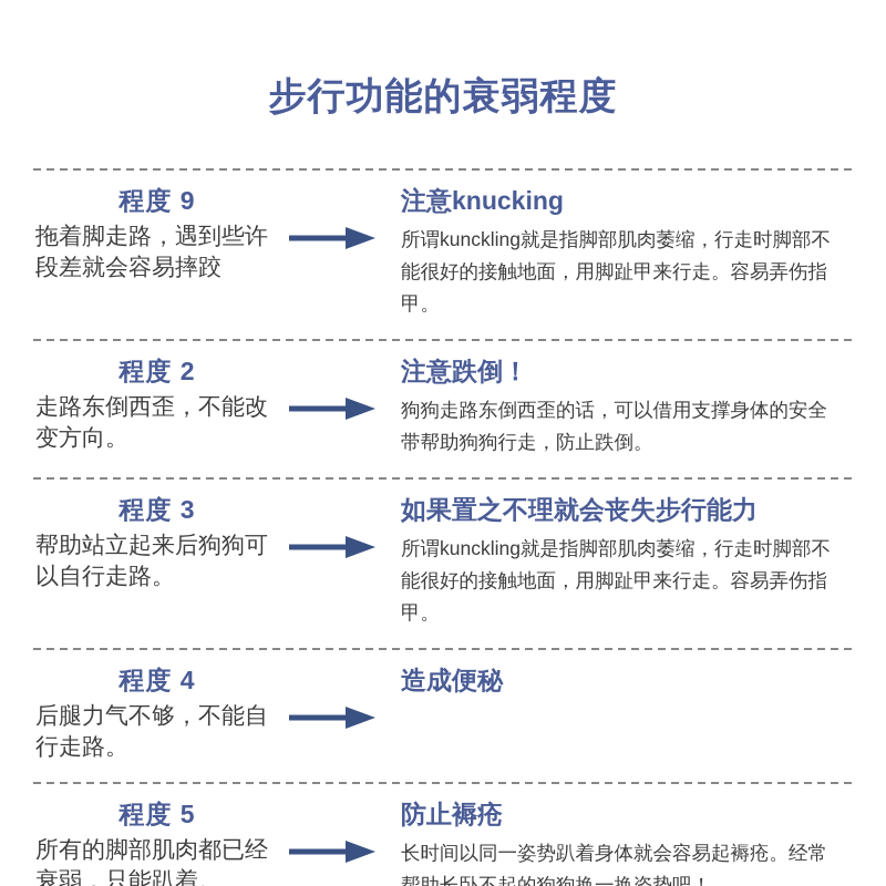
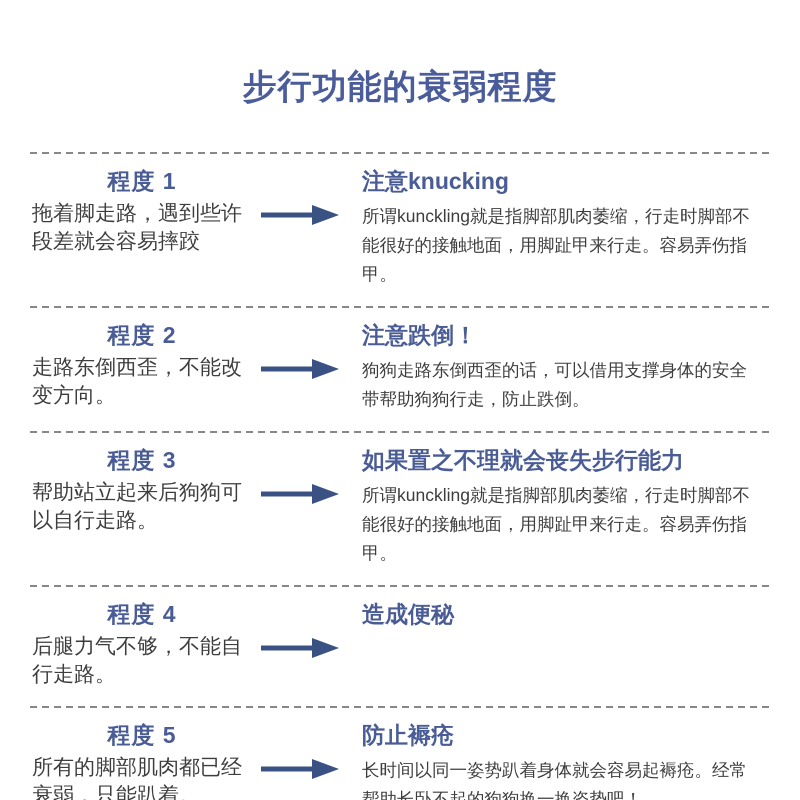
  步行功能的衰弱程度
- 程度 9
+ 程度 1
  拖着脚走路，遇到些许段差就会容易摔跤
  注意knucking
  所谓kunckling就是指脚部肌肉萎缩，行走时脚部不能很好的接触地面，用脚趾甲来行走。容易弄伤指甲。
  程度 2
  走路东倒西歪，不能改变方向。
  注意跌倒！
  狗狗走路东倒西歪的话，可以借用支撑身体的安全带帮助狗狗行走，防止跌倒。
  程度 3
  帮助站立起来后狗狗可以自行走路。
  如果置之不理就会丧失步行能力
  所谓kunckling就是指脚部肌肉萎缩，行走时脚部不能很好的接触地面，用脚趾甲来行走。容易弄伤指甲。
  程度 4
  后腿力气不够，不能自行走路。
  造成便秘
  程度 5
  所有的脚部肌肉都已经衰弱，只能趴着。
  防止褥疮
  长时间以同一姿势趴着身体就会容易起褥疮。经常帮助长卧不起的狗狗换一换姿势吧！
